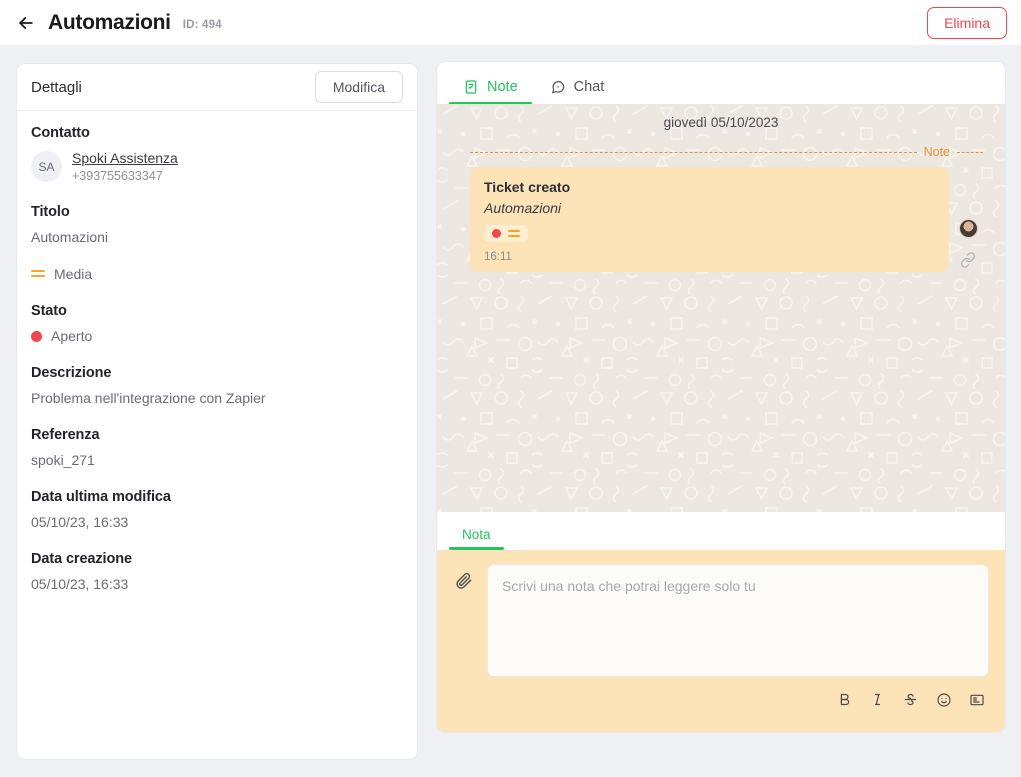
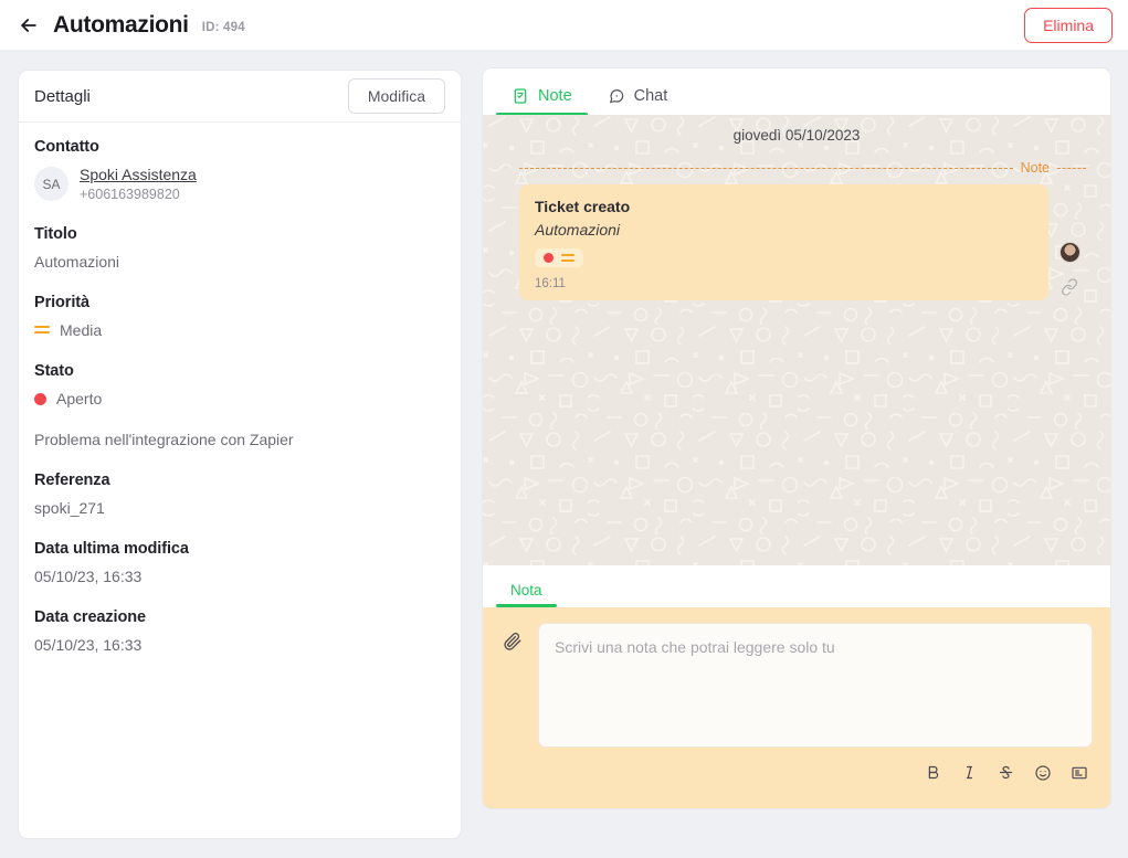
  Automazioni
  ID: 494
  Elimina
  Dettagli
  Modifica
  Contatto
  SA
  Spoki Assistenza
- +393755633347
+ +606163989820
  Titolo
  Automazioni
+ Priorità
  Media
  Stato
  Aperto
- Descrizione
  Problema nell'integrazione con Zapier
  Referenza
  spoki_271
  Data ultima modifica
  05/10/23, 16:33
  Data creazione
  05/10/23, 16:33
  Note
  Chat
  giovedì 05/10/2023
  Note
  Ticket creato
  Automazioni
  16:11
  Nota
  Scrivi una nota che potrai leggere solo tu
